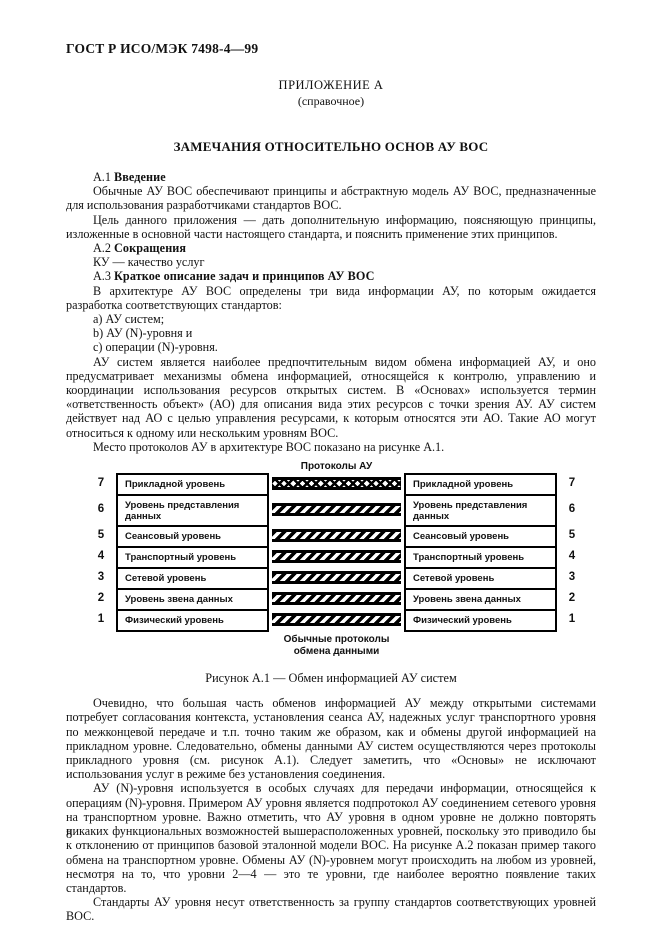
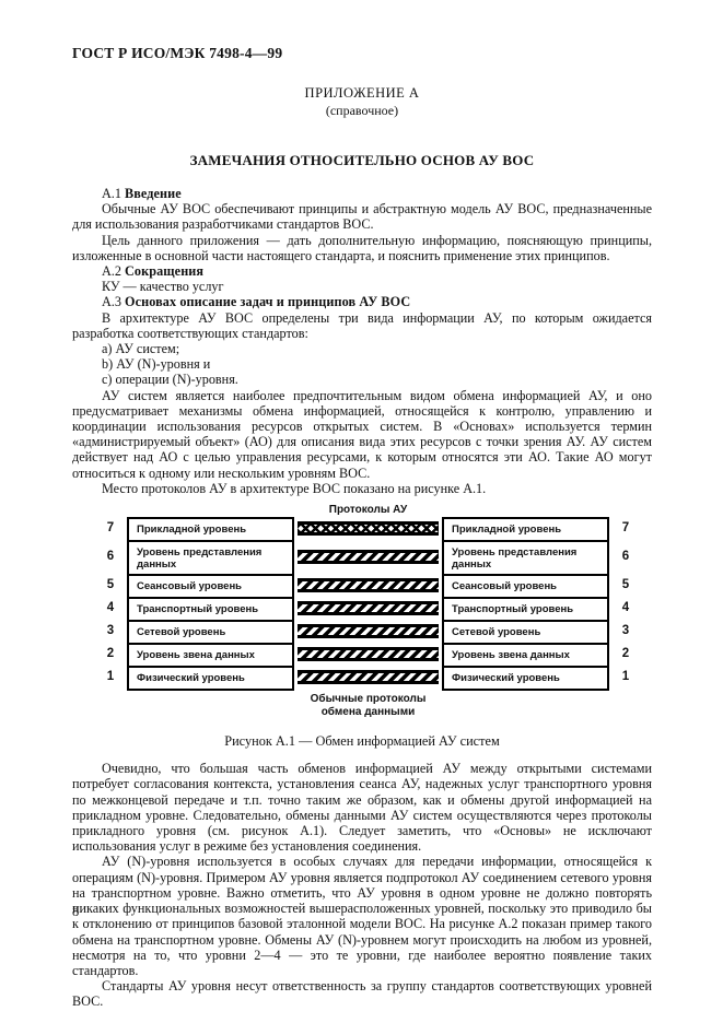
  ГОСТ Р ИСО/МЭК 7498-4—99
  ПРИЛОЖЕНИЕ А
  (справочное)
  ЗАМЕЧАНИЯ ОТНОСИТЕЛЬНО ОСНОВ АУ ВОС
  А.1 Введение
  Обычные АУ ВОС обеспечивают принципы и абстрактную модель АУ ВОС, предназначенные для использования разработчиками стандартов ВОС.
  Цель данного приложения — дать дополнительную информацию, поясняющую принципы, изложенные в основной части настоящего стандарта, и пояснить применение этих принципов.
  А.2 Сокращения
  КУ — качество услуг
- А.3 Краткое описание задач и принципов АУ ВОС
+ А.3 Основах описание задач и принципов АУ ВОС
  В архитектуре АУ ВОС определены три вида информации АУ, по которым ожидается разработка соответствующих стандартов:
  a) АУ систем;
  b) АУ (N)-уровня и
  c) операции (N)-уровня.
- АУ систем является наиболее предпочтительным видом обмена информацией АУ, и оно предусматривает механизмы обмена информацией, относящейся к контролю, управлению и координации использования ресурсов открытых систем. В «Основах» используется термин «ответственность объект» (АО) для описания вида этих ресурсов с точки зрения АУ. АУ систем действует над АО с целью управления ресурсами, к которым относятся эти АО. Такие АО могут относиться к одному или нескольким уровням ВОС.
+ АУ систем является наиболее предпочтительным видом обмена информацией АУ, и оно предусматривает механизмы обмена информацией, относящейся к контролю, управлению и координации использования ресурсов открытых систем. В «Основах» используется термин «администрируемый объект» (АО) для описания вида этих ресурсов с точки зрения АУ. АУ систем действует над АО с целью управления ресурсами, к которым относятся эти АО. Такие АО могут относиться к одному или нескольким уровням ВОС.
  Место протоколов АУ в архитектуре ВОС показано на рисунке А.1.
  Протоколы АУ
  7
  6
  5
  4
  3
  2
  1
  Прикладной уровень
  Уровень представления данных
  Сеансовый уровень
  Транспортный уровень
  Сетевой уровень
  Уровень звена данных
  Физический уровень
  Прикладной уровень
  Уровень представления данных
  Сеансовый уровень
  Транспортный уровень
  Сетевой уровень
  Уровень звена данных
  Физический уровень
  7
  6
  5
  4
  3
  2
  1
  Обычные протоколы
  обмена данными
  Рисунок А.1 — Обмен информацией АУ систем
  Очевидно, что большая часть обменов информацией АУ между открытыми системами потребует согласования контекста, установления сеанса АУ, надежных услуг транспортного уровня по межконцевой передаче и т.п. точно таким же образом, как и обмены другой информацией на прикладном уровне. Следовательно, обмены данными АУ систем осуществляются через протоколы прикладного уровня (см. рисунок А.1). Следует заметить, что «Основы» не исключают использования услуг в режиме без установления соединения.
  АУ (N)-уровня используется в особых случаях для передачи информации, относящейся к операциям (N)-уровня. Примером АУ уровня является подпротокол АУ соединением сетевого уровня на транспортном уровне. Важно отметить, что АУ уровня в одном уровне не должно повторять никаких функциональных возможностей вышерасположенных уровней, поскольку это приводило бы к отклонению от принципов базовой эталонной модели ВОС. На рисунке А.2 показан пример такого обмена на транспортном уровне. Обмены АУ (N)-уровнем могут происходить на любом из уровней, несмотря на то, что уровни 2—4 — это те уровни, где наиболее вероятно появление таких стандартов.
  Стандарты АУ уровня несут ответственность за группу стандартов соответствующих уровней ВОС.
  8
